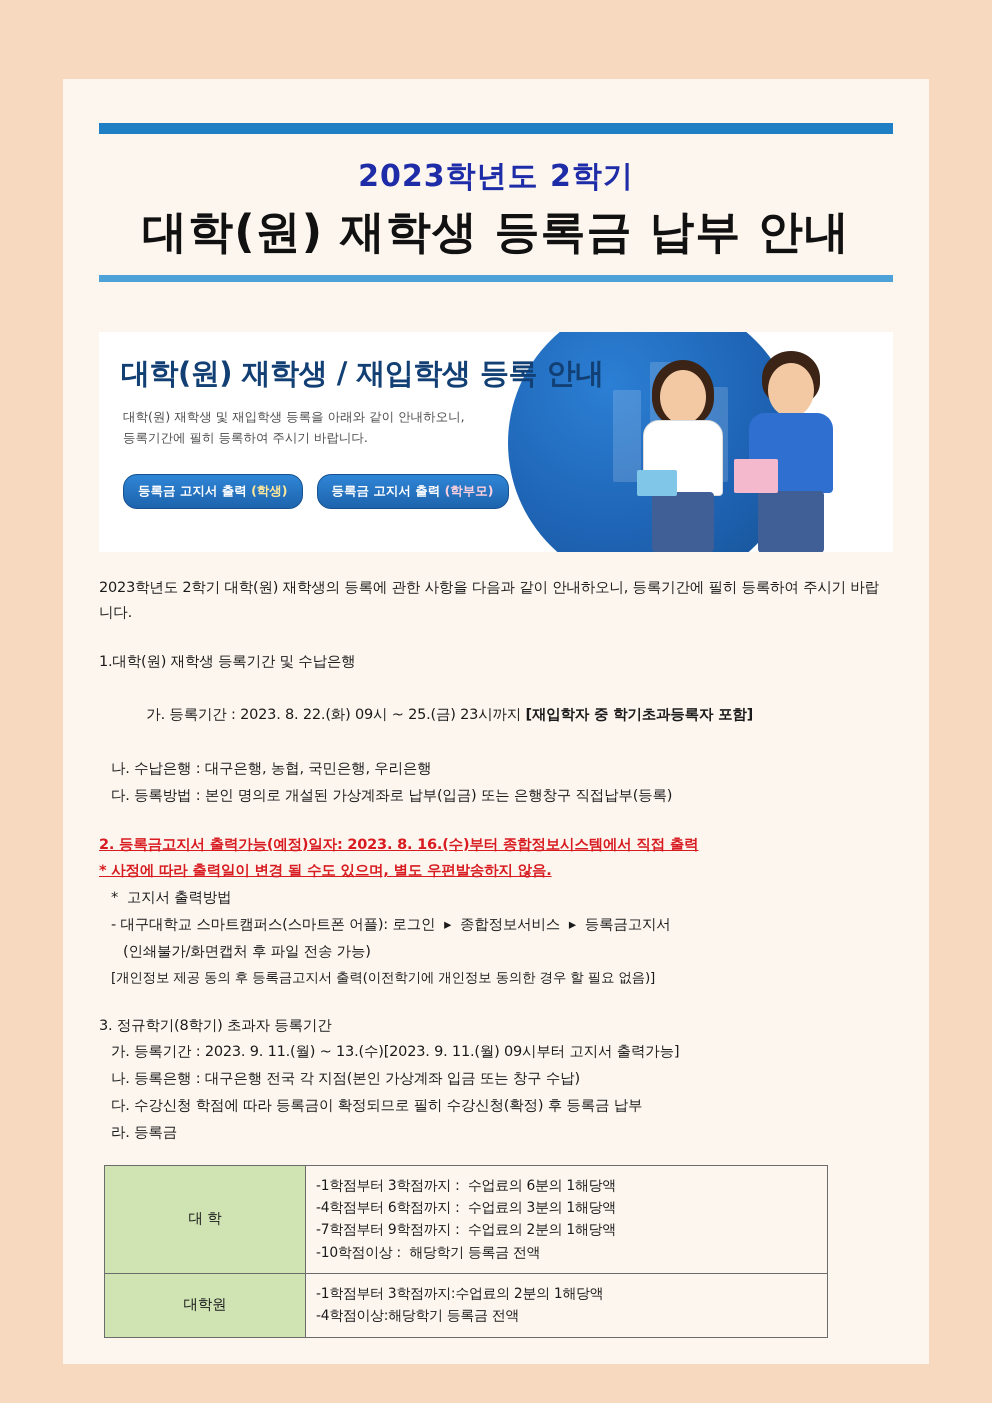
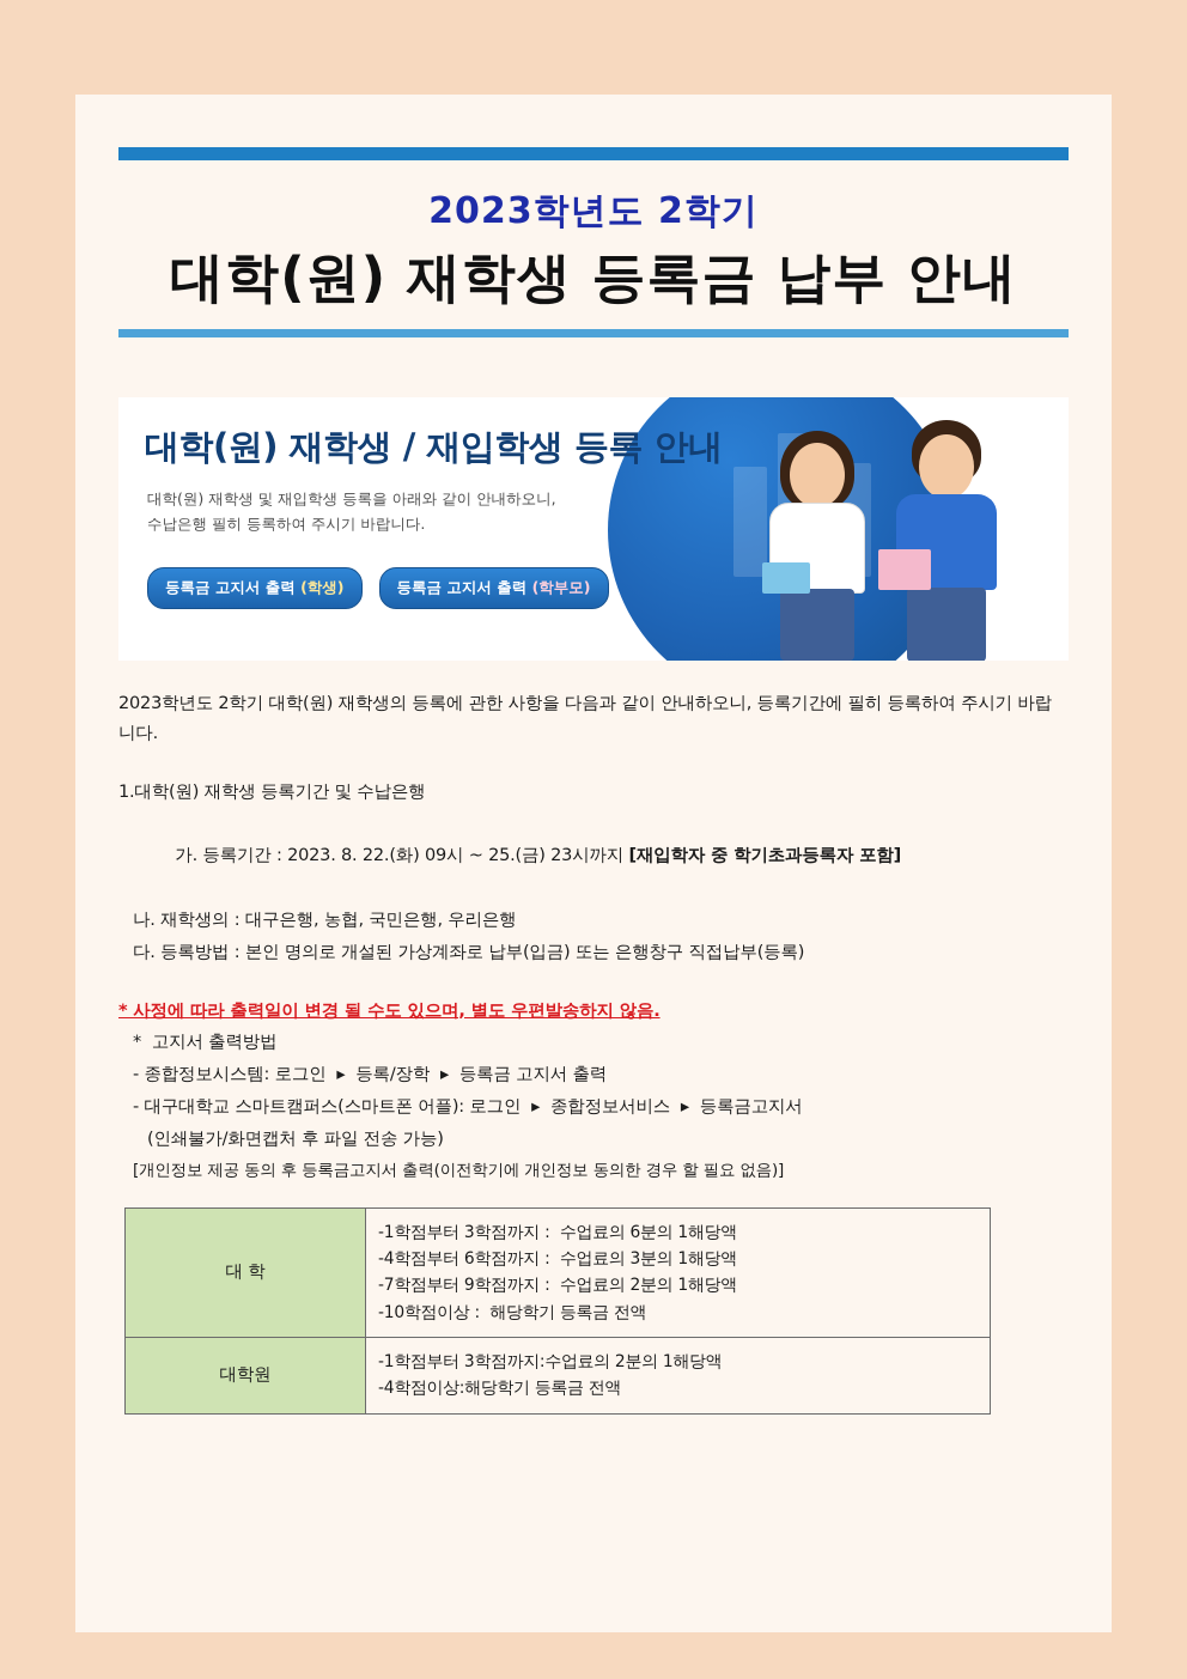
  2023학년도 2학기
  대학(원) 재학생 등록금 납부 안내
  대학(원) 재학생 / 재입학생 등록 안내
  대학(원) 재학생 및 재입학생 등록을 아래와 같이 안내하오니,
- 등록기간에 필히 등록하여 주시기 바랍니다.
+ 수납은행 필히 등록하여 주시기 바랍니다.
  등록금 고지서 출력 (학생)
  등록금 고지서 출력 (학부모)
  2023학년도 2학기 대학(원) 재학생의 등록에 관한 사항을 다음과 같이 안내하오니, 등록기간에 필히 등록하여 주시기 바랍니다.
  1.대학(원) 재학생 등록기간 및 수납은행
  가. 등록기간 : 2023. 8. 22.(화) 09시 ~ 25.(금) 23시까지 [재입학자 중 학기초과등록자 포함]
- 나. 수납은행 : 대구은행, 농협, 국민은행, 우리은행
+ 나. 재학생의 : 대구은행, 농협, 국민은행, 우리은행
  다. 등록방법 : 본인 명의로 개설된 가상계좌로 납부(입금) 또는 은행창구 직접납부(등록)
- 2. 등록금고지서 출력가능(예정)일자: 2023. 8. 16.(수)부터 종합정보시스템에서 직접 출력
  * 사정에 따라 출력일이 변경 될 수도 있으며, 별도 우편발송하지 않음.
  * 고지서 출력방법
+ - 종합정보시스템: 로그인 ▸ 등록/장학 ▸ 등록금 고지서 출력
  - 대구대학교 스마트캠퍼스(스마트폰 어플): 로그인 ▸ 종합정보서비스 ▸ 등록금고지서
  (인쇄불가/화면캡처 후 파일 전송 가능)
  [개인정보 제공 동의 후 등록금고지서 출력(이전학기에 개인정보 동의한 경우 할 필요 없음)]
- 3. 정규학기(8학기) 초과자 등록기간
- 가. 등록기간 : 2023. 9. 11.(월) ~ 13.(수)[2023. 9. 11.(월) 09시부터 고지서 출력가능]
- 나. 등록은행 : 대구은행 전국 각 지점(본인 가상계좌 입금 또는 창구 수납)
- 다. 수강신청 학점에 따라 등록금이 확정되므로 필히 수강신청(확정) 후 등록금 납부
- 라. 등록금
  대 학	-1학점부터 3학점까지 : 수업료의 6분의 1해당액 -4학점부터 6학점까지 : 수업료의 3분의 1해당액 -7학점부터 9학점까지 : 수업료의 2분의 1해당액 -10학점이상 : 해당학기 등록금 전액
  대학원	-1학점부터 3학점까지:수업료의 2분의 1해당액 -4학점이상:해당학기 등록금 전액
